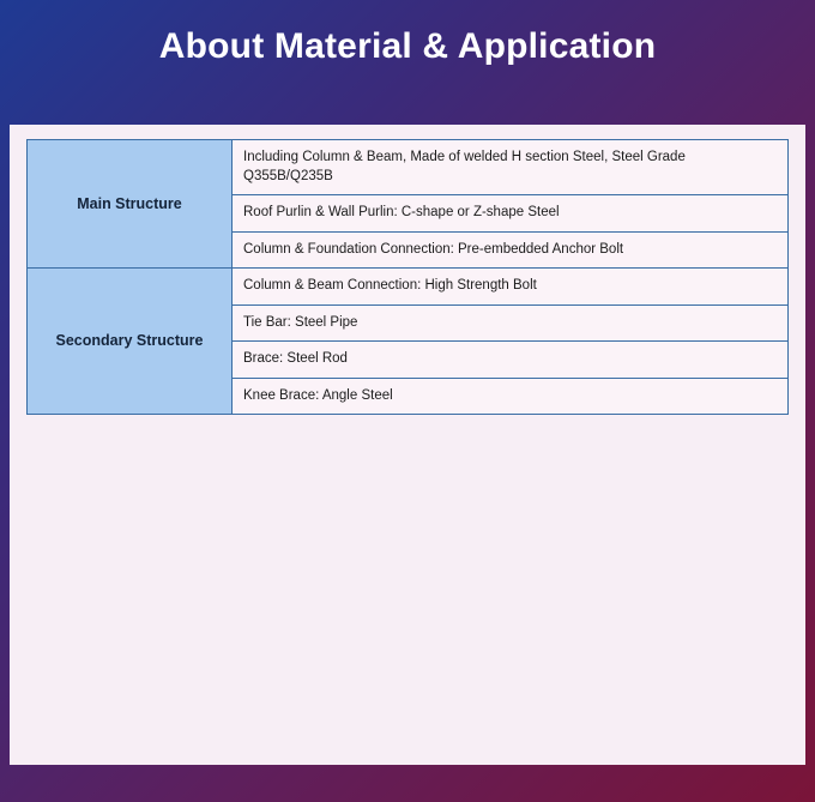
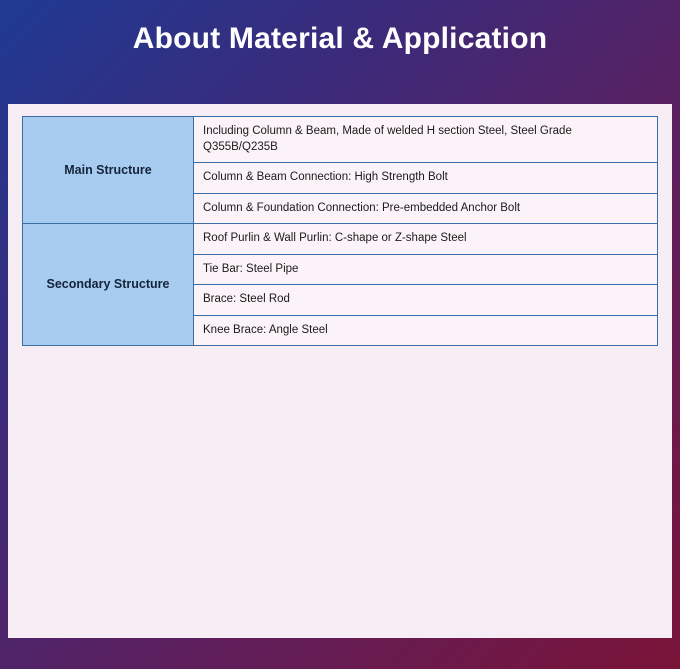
  About Material & Application
  Main Structure	Including Column & Beam, Made of welded H section Steel, Steel Grade Q355B/Q235B
- Roof Purlin & Wall Purlin: C-shape or Z-shape Steel
+ Column & Beam Connection: High Strength Bolt
  Column & Foundation Connection: Pre-embedded Anchor Bolt
- Secondary Structure	Column & Beam Connection: High Strength Bolt
+ Secondary Structure	Roof Purlin & Wall Purlin: C-shape or Z-shape Steel
  Tie Bar: Steel Pipe
  Brace: Steel Rod
  Knee Brace: Angle Steel
